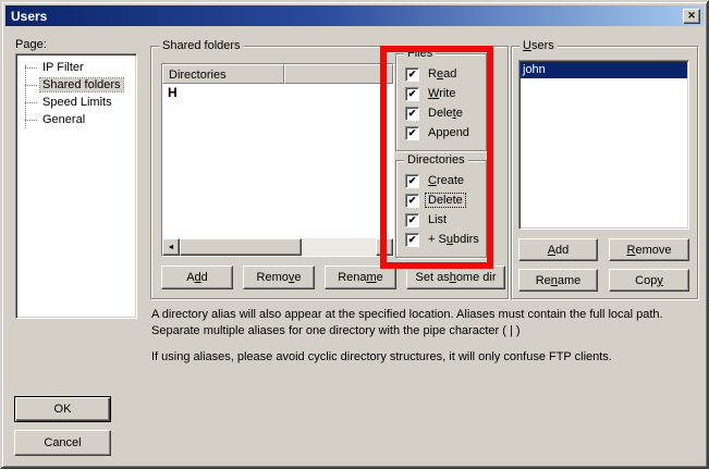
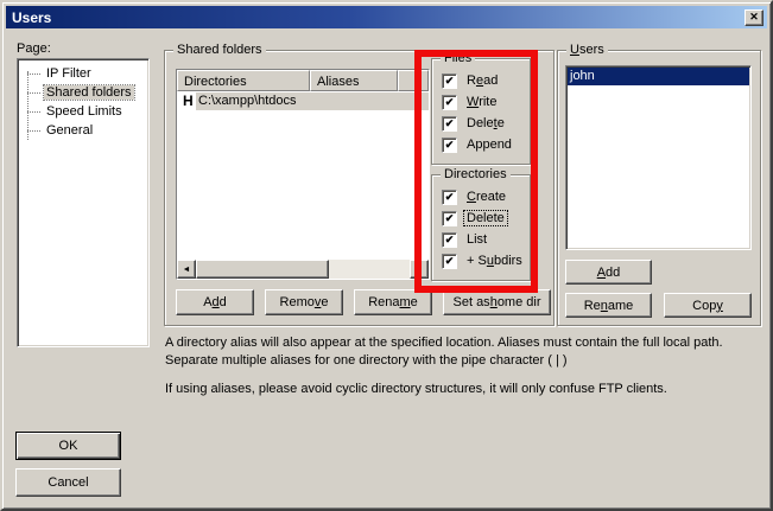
  Users
  ✕
  Page:
  IP Filter
  Shared folders
  Speed Limits
  General
  Shared folders
  Directories
+ Aliases
  H
+ C:\xampp\htdocs
  A
  d
  d
  Remo
  v
  e
  Rena
  m
  e
  Set as
  h
  ome dir
  Files
  ✔
  Read
  ✔
  Write
  ✔
  Delete
  ✔
  Append
  Directories
  ✔
  Create
  ✔
  Delete
  ✔
  List
  ✔
  + Subdirs
  Users
  john
  A
  dd
- R
- emove
  Re
  n
  ame
  Cop
  y
  A directory alias will also appear at the specified location. Aliases must contain the full local path. Separate multiple aliases for one directory with the pipe character ( | )
  If using aliases, please avoid cyclic directory structures, it will only confuse FTP clients.
  OK
  Cancel
